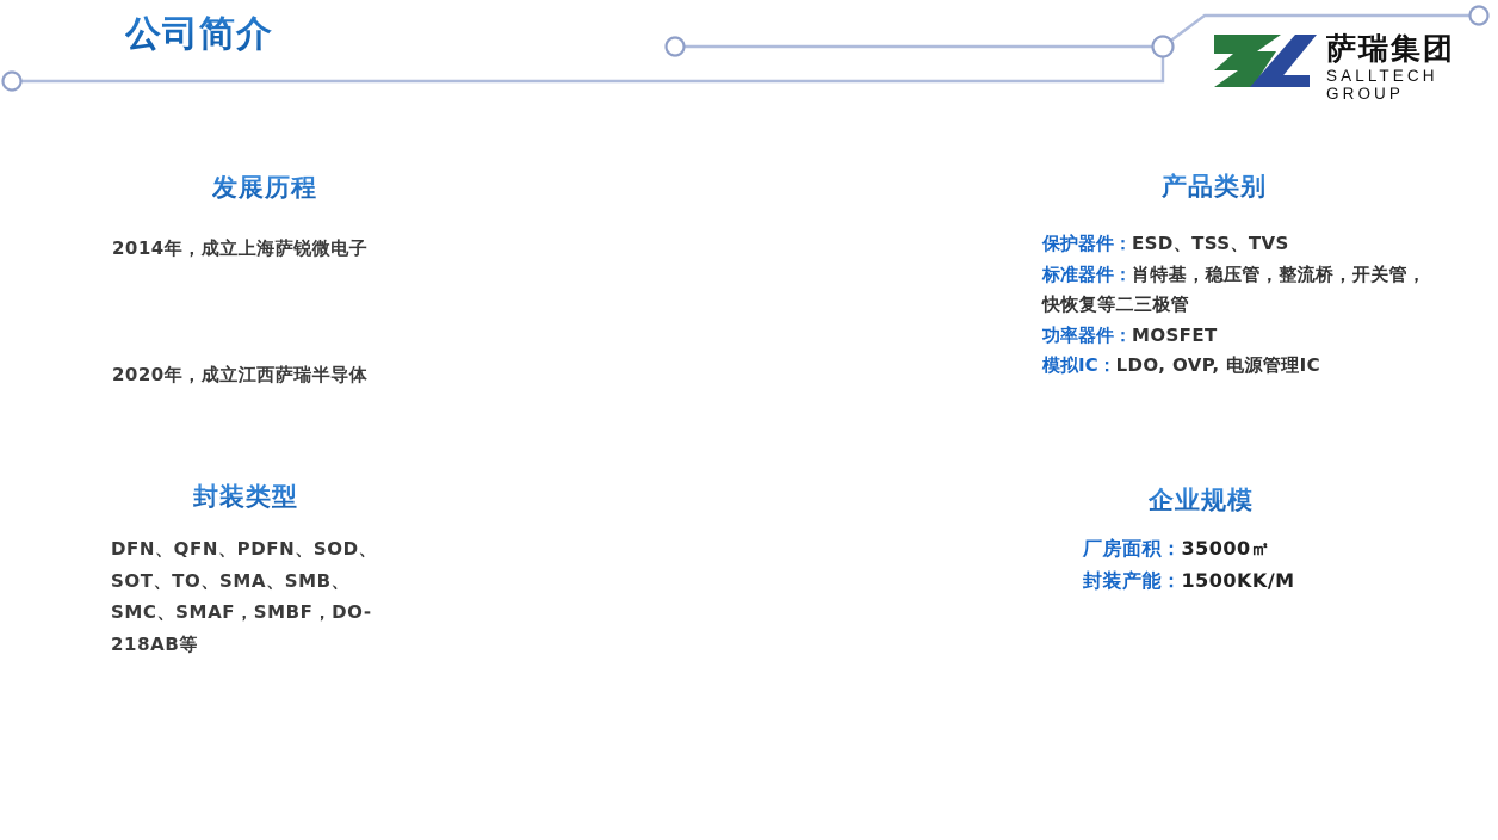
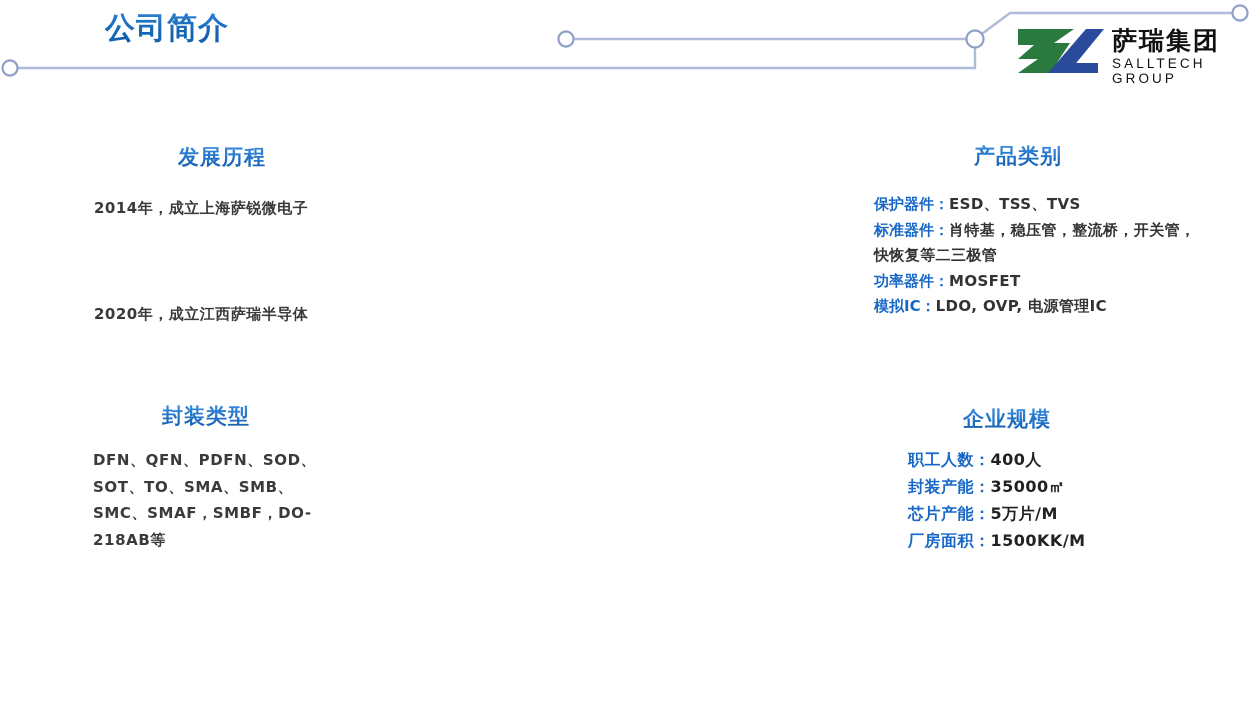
  公司简介
  萨瑞集团
  SALLTECH GROUP
  发展历程
  2014年，成立上海萨锐微电子
  2020年，成立江西萨瑞半导体
  封装类型
  DFN、QFN、PDFN、SOD、SOT、TO、SMA、SMB、SMC、SMAF，SMBF，DO-218AB等
  产品类别
  保护器件：ESD、TSS、TVS
  标准器件：肖特基，稳压管，整流桥，开关管，快恢复等二三极管
  功率器件：MOSFET
  模拟IC：LDO, OVP, 电源管理IC
  企业规模
+ 职工人数：400人
- 厂房面积：35000㎡
+ 封装产能：35000㎡
+ 芯片产能：5万片/M
- 封装产能：1500KK/M
+ 厂房面积：1500KK/M
